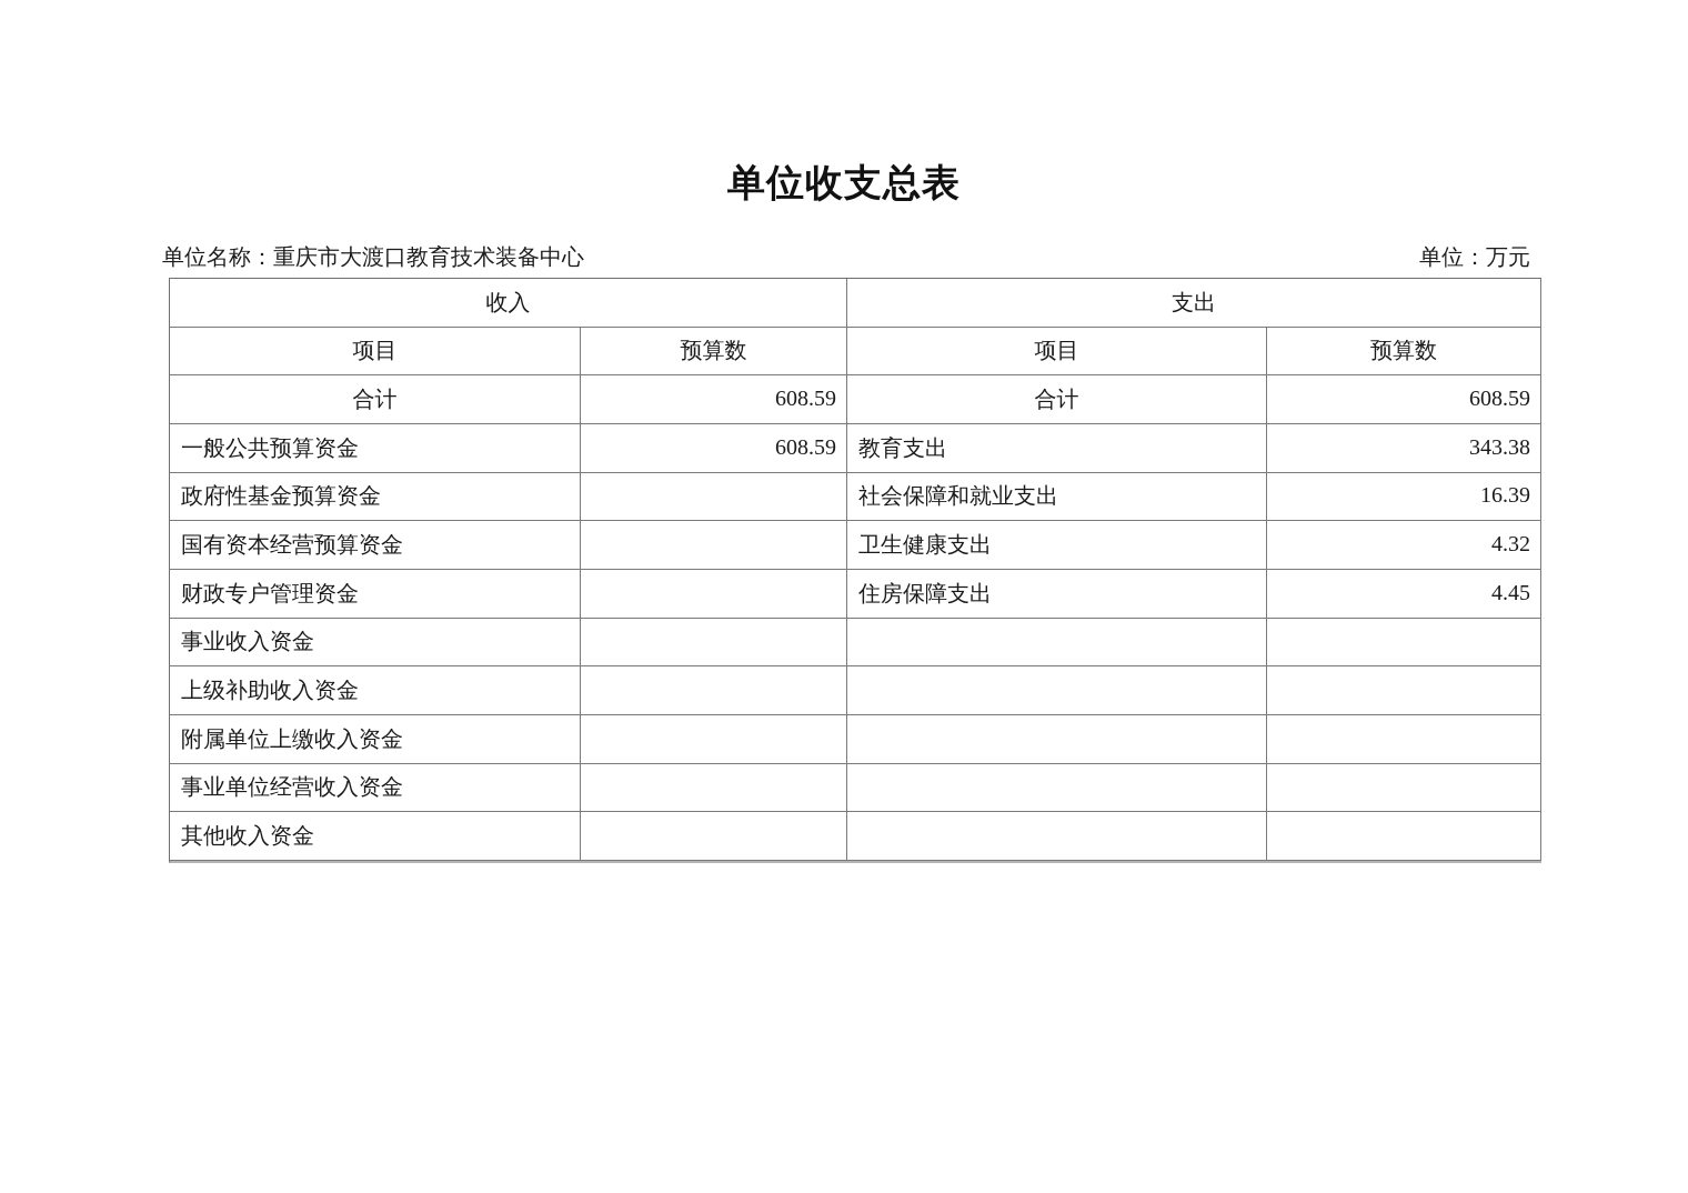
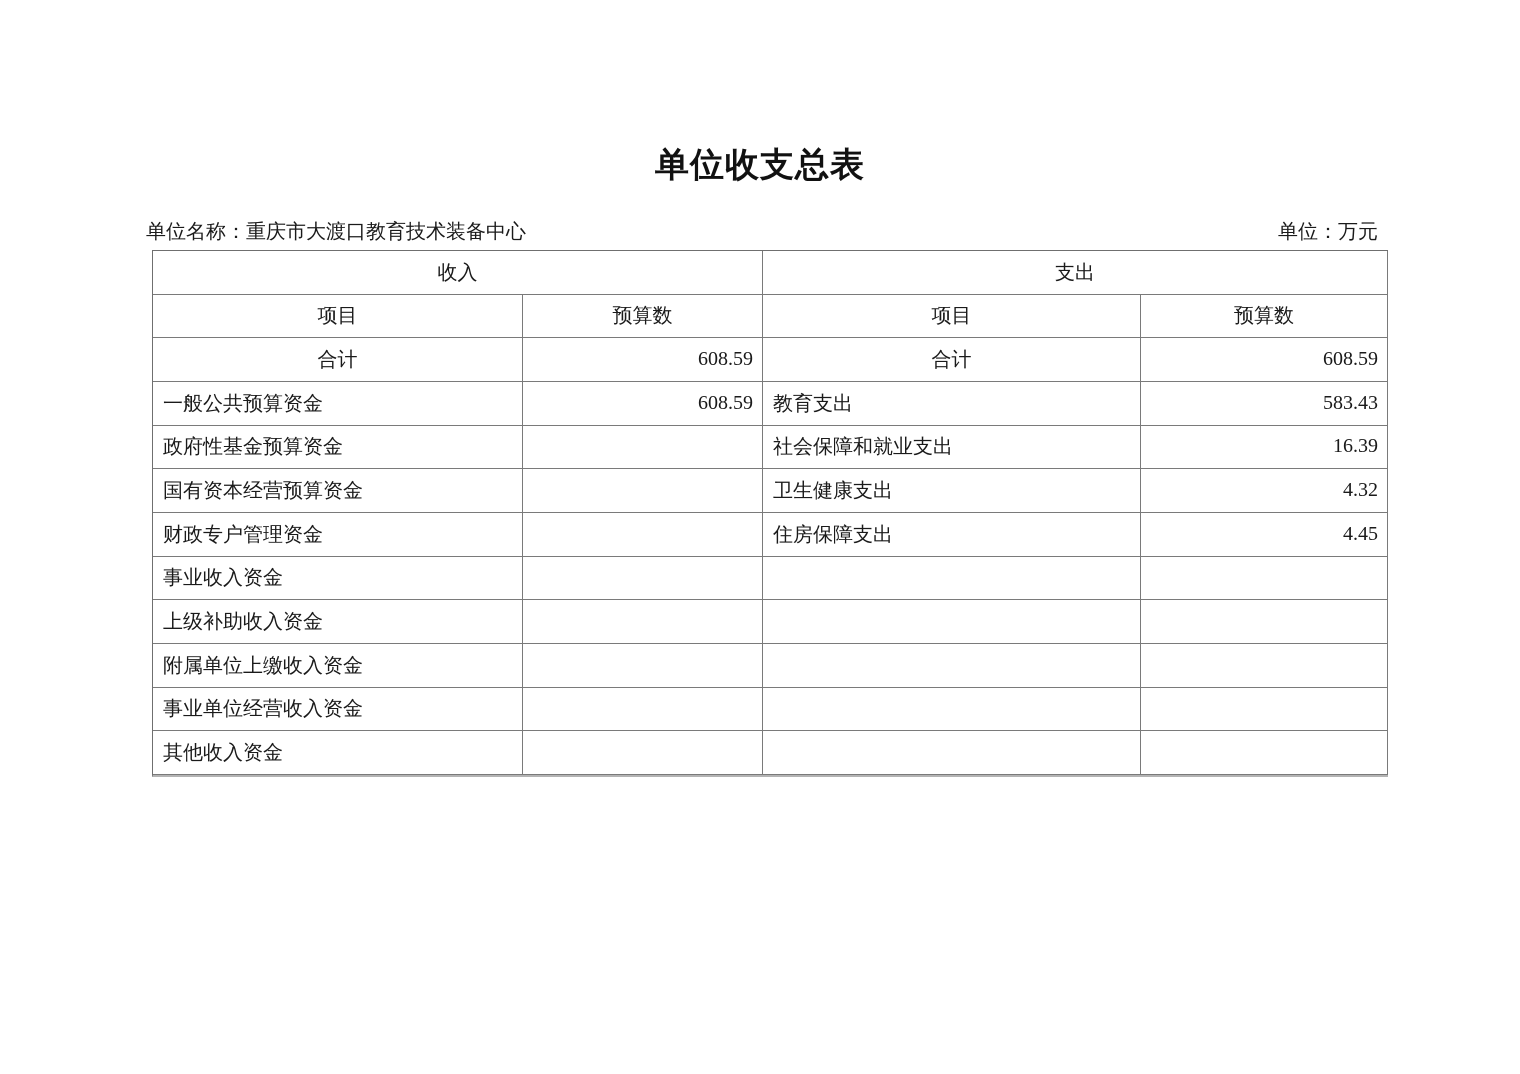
  单位收支总表
  单位名称：重庆市大渡口教育技术装备中心
  单位：万元
  收入
  支出
  项目
  预算数
  项目
  预算数
  合计
  608.59
  合计
  608.59
  一般公共预算资金
  608.59
  教育支出
- 343.38
+ 583.43
  政府性基金预算资金
  社会保障和就业支出
  16.39
  国有资本经营预算资金
  卫生健康支出
  4.32
  财政专户管理资金
  住房保障支出
  4.45
  事业收入资金
  上级补助收入资金
  附属单位上缴收入资金
  事业单位经营收入资金
  其他收入资金
